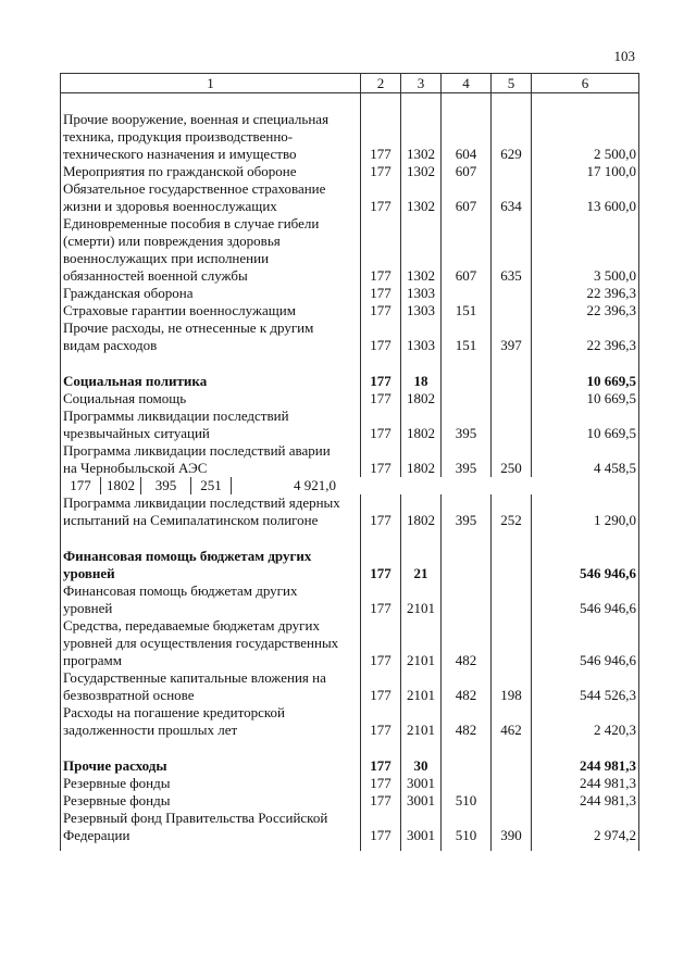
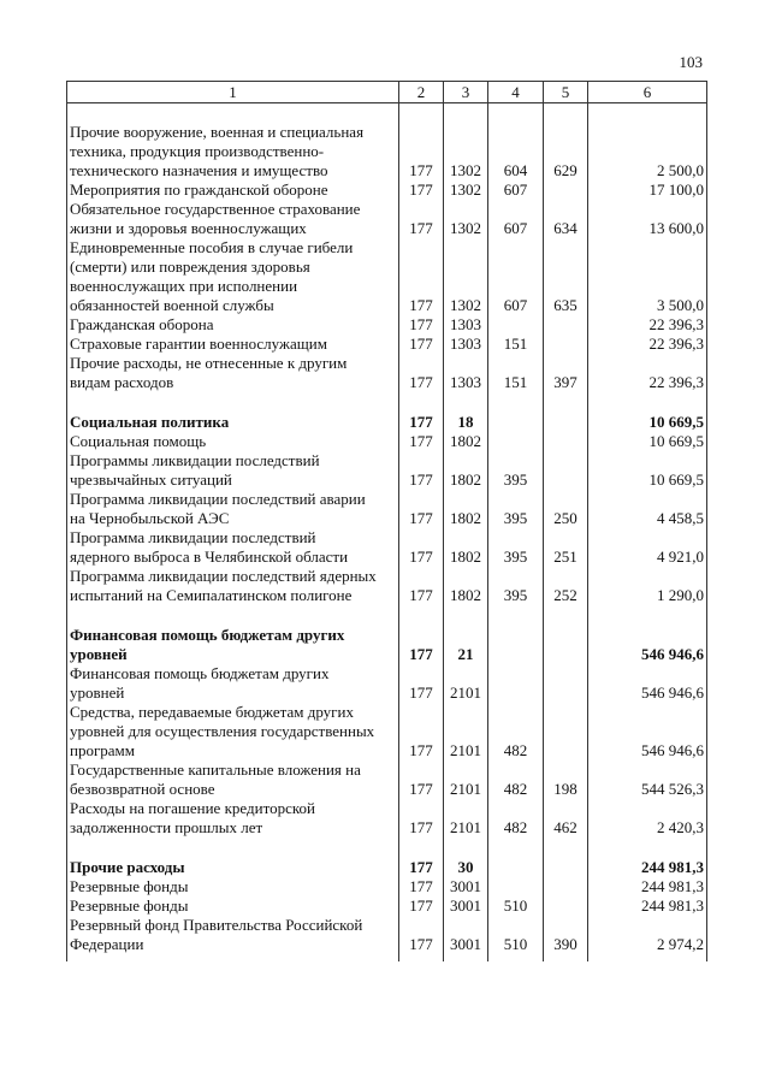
  103
  1
  2
  3
  4
  5
  6
  Прочие вооружение, военная и специальная
  техника, продукция производственно-
  технического назначения и имущество
  177
  1302
  604
  629
  2 500,0
  Мероприятия по гражданской обороне
  177
  1302
  607
  17 100,0
  Обязательное государственное страхование
  жизни и здоровья военнослужащих
  177
  1302
  607
  634
  13 600,0
  Единовременные пособия в случае гибели
  (смерти) или повреждения здоровья
  военнослужащих при исполнении
  обязанностей военной службы
  177
  1302
  607
  635
  3 500,0
  Гражданская оборона
  177
  1303
  22 396,3
  Страховые гарантии военнослужащим
  177
  1303
  151
  22 396,3
  Прочие расходы, не отнесенные к другим
  видам расходов
  177
  1303
  151
  397
  22 396,3
  Социальная политика
  177
  18
  10 669,5
  Социальная помощь
  177
  1802
  10 669,5
  Программы ликвидации последствий
  чрезвычайных ситуаций
  177
  1802
  395
  10 669,5
  Программа ликвидации последствий аварии
  на Чернобыльской АЭС
  177
  1802
  395
  250
  4 458,5
+ Программа ликвидации последствий
+ ядерного выброса в Челябинской области
  177
  1802
  395
  251
  4 921,0
  Программа ликвидации последствий ядерных
  испытаний на Семипалатинском полигоне
  177
  1802
  395
  252
  1 290,0
  Финансовая помощь бюджетам других
  уровней
  177
  21
  546 946,6
  Финансовая помощь бюджетам других
  уровней
  177
  2101
  546 946,6
  Средства, передаваемые бюджетам других
  уровней для осуществления государственных
  программ
  177
  2101
  482
  546 946,6
  Государственные капитальные вложения на
  безвозвратной основе
  177
  2101
  482
  198
  544 526,3
  Расходы на погашение кредиторской
  задолженности прошлых лет
  177
  2101
  482
  462
  2 420,3
  Прочие расходы
  177
  30
  244 981,3
  Резервные фонды
  177
  3001
  244 981,3
  Резервные фонды
  177
  3001
  510
  244 981,3
  Резервный фонд Правительства Российской
  Федерации
  177
  3001
  510
  390
  2 974,2
